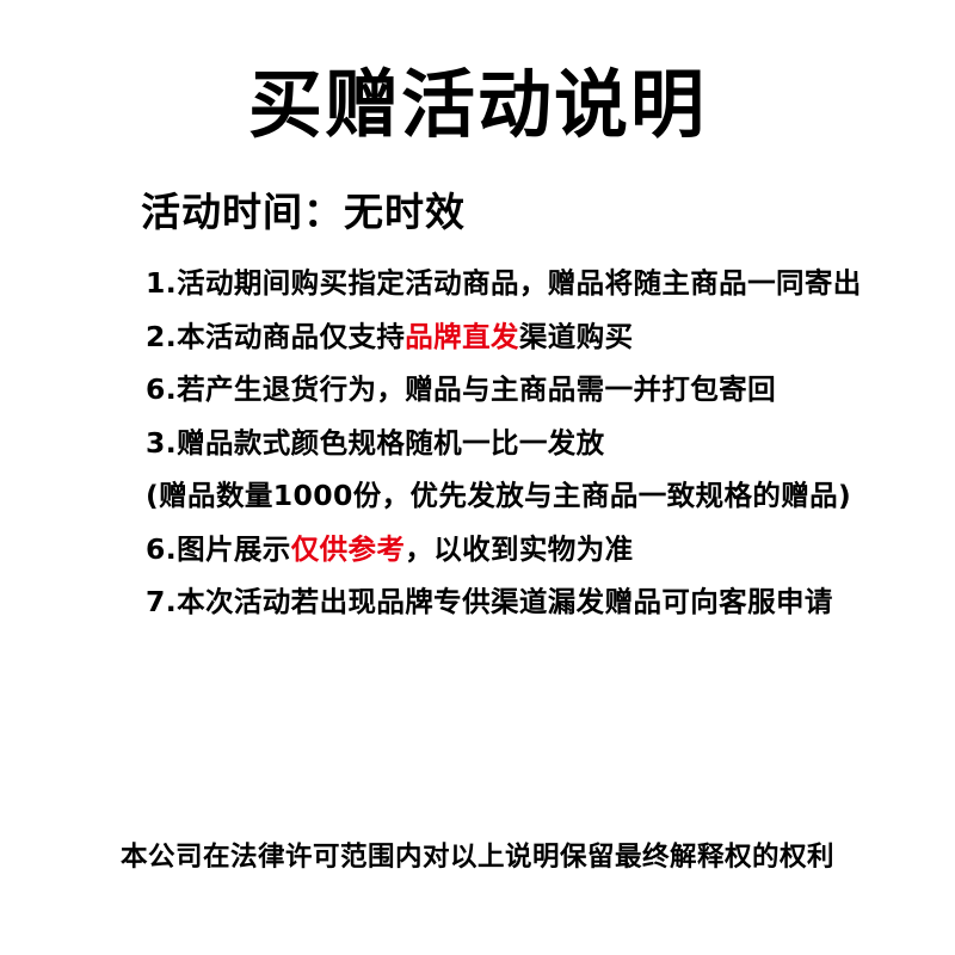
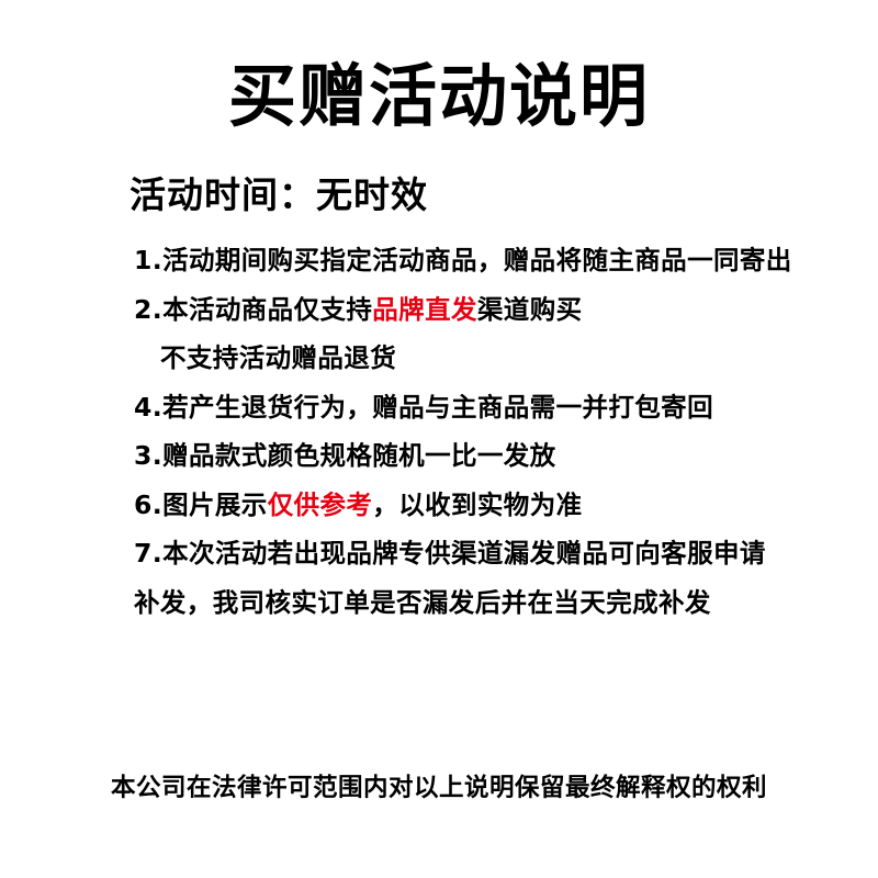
  买赠活动说明
  活动时间：无时效
  1.活动期间购买指定活动商品，赠品将随主商品一同寄出
  2.本活动商品仅支持品牌直发渠道购买
+ 不支持活动赠品退货
- 6.若产生退货行为，赠品与主商品需一并打包寄回
+ 4.若产生退货行为，赠品与主商品需一并打包寄回
  3.赠品款式颜色规格随机一比一发放
- (赠品数量1000份，优先发放与主商品一致规格的赠品)
  6.图片展示仅供参考，以收到实物为准
  7.本次活动若出现品牌专供渠道漏发赠品可向客服申请
+ 补发，我司核实订单是否漏发后并在当天完成补发
  本公司在法律许可范围内对以上说明保留最终解释权的权利
